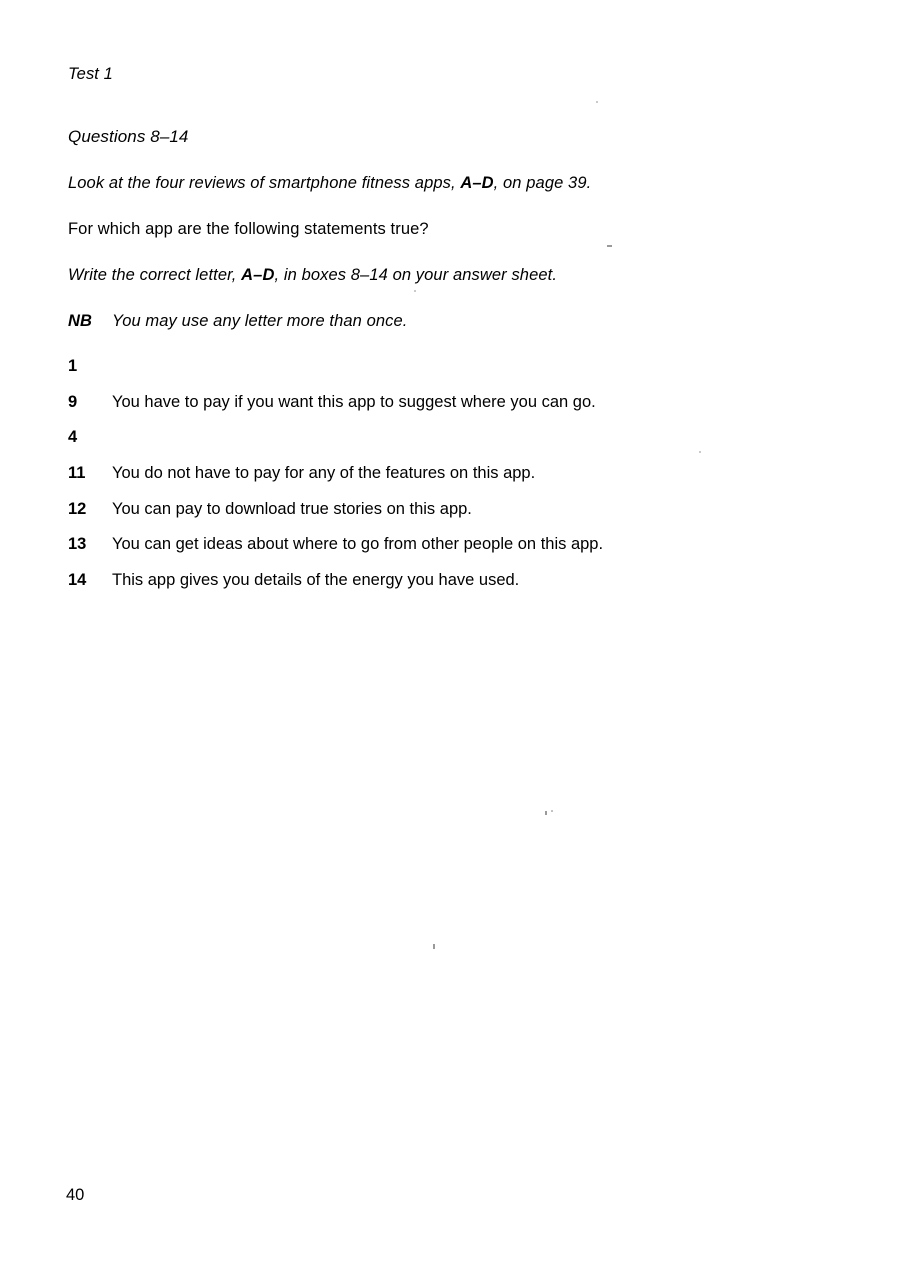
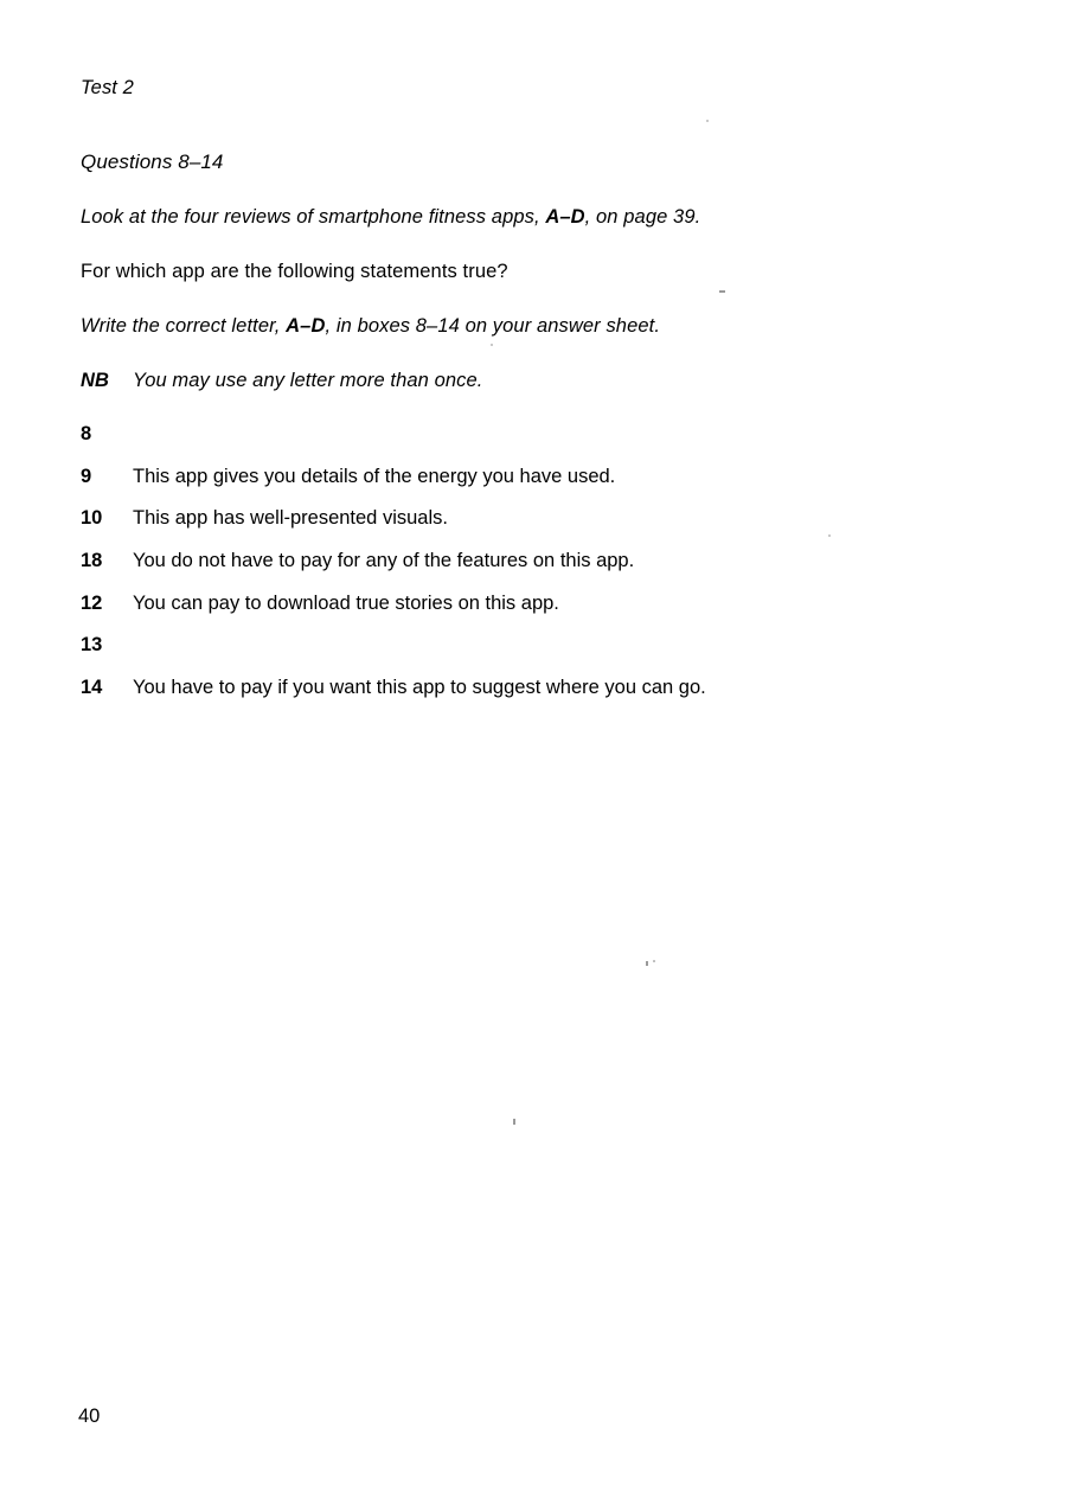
- Test 1
+ Test 2
  Questions 8–14
  Look at the four reviews of smartphone fitness apps, A–D, on page 39.
  For which app are the following statements true?
  Write the correct letter, A–D, in boxes 8–14 on your answer sheet.
  NB You may use any letter more than once.
- 1
+ 8
  9
- You have to pay if you want this app to suggest where you can go.
+ This app gives you details of the energy you have used.
- 4
+ 10
+ This app has well-presented visuals.
- 11
+ 18
  You do not have to pay for any of the features on this app.
  12
  You can pay to download true stories on this app.
  13
- You can get ideas about where to go from other people on this app.
  14
- This app gives you details of the energy you have used.
+ You have to pay if you want this app to suggest where you can go.
  40
